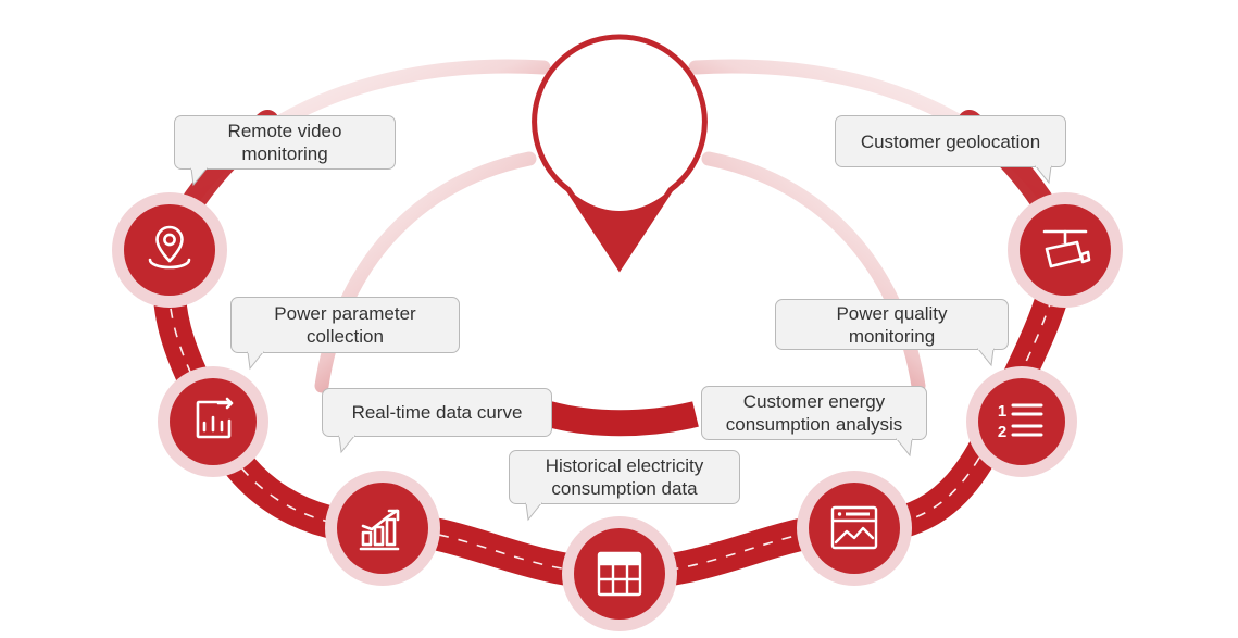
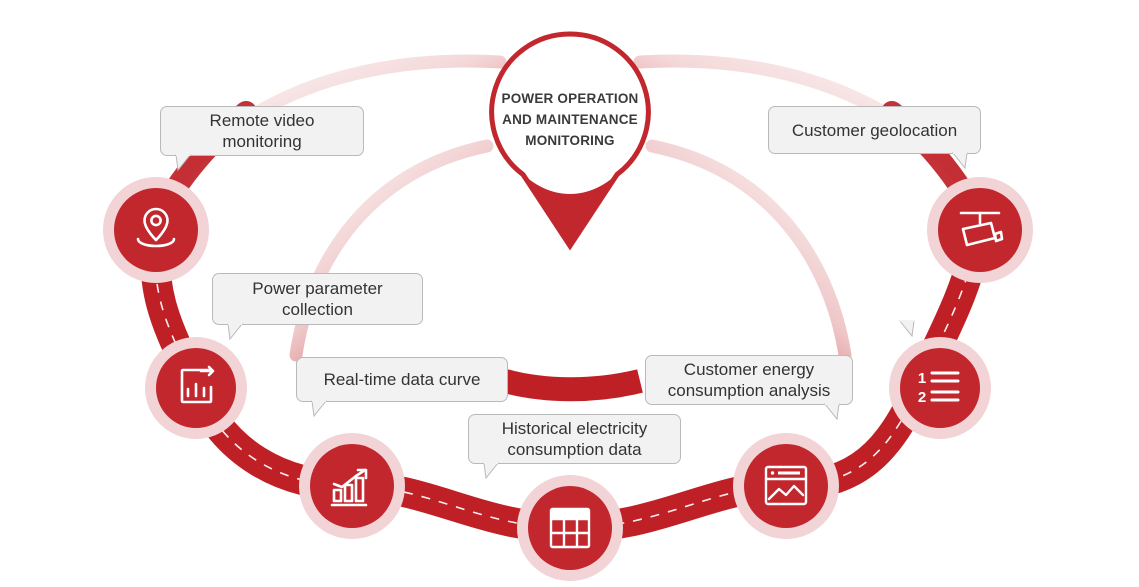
  1
  2
+ POWER OPERATION
+ AND MAINTENANCE
+ MONITORING
  Remote video monitoring
  Power parameter
  collection
  Real-time data curve
  Historical electricity
  consumption data
  Customer energy
  consumption analysis
- Power quality monitoring
  Customer geolocation
